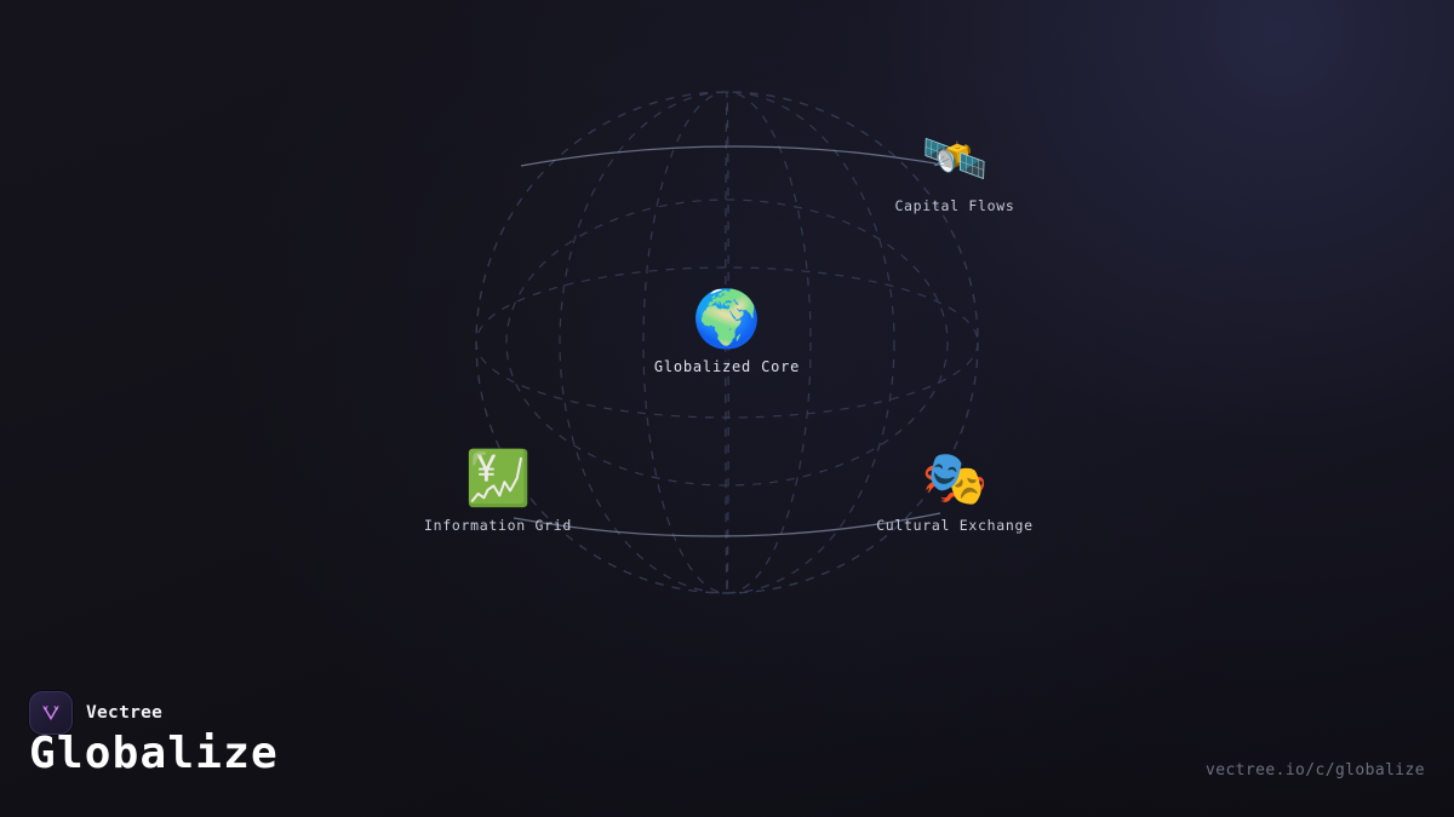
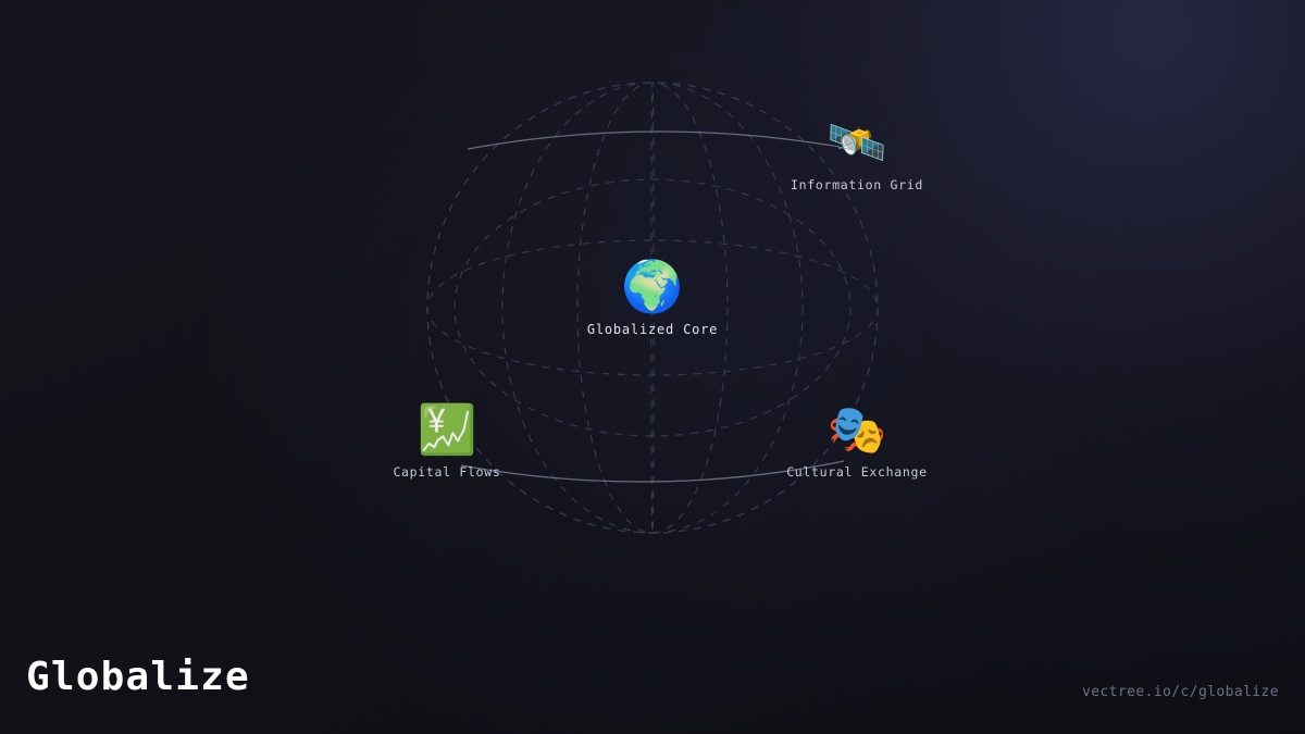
  🌍
  Globalized Core
  🛰️
- Capital Flows
+ Information Grid
  💹
- Information Grid
+ Capital Flows
  🎭
  Cultural Exchange
- Vectree
  Globalize
  vectree.io/c/globalize
